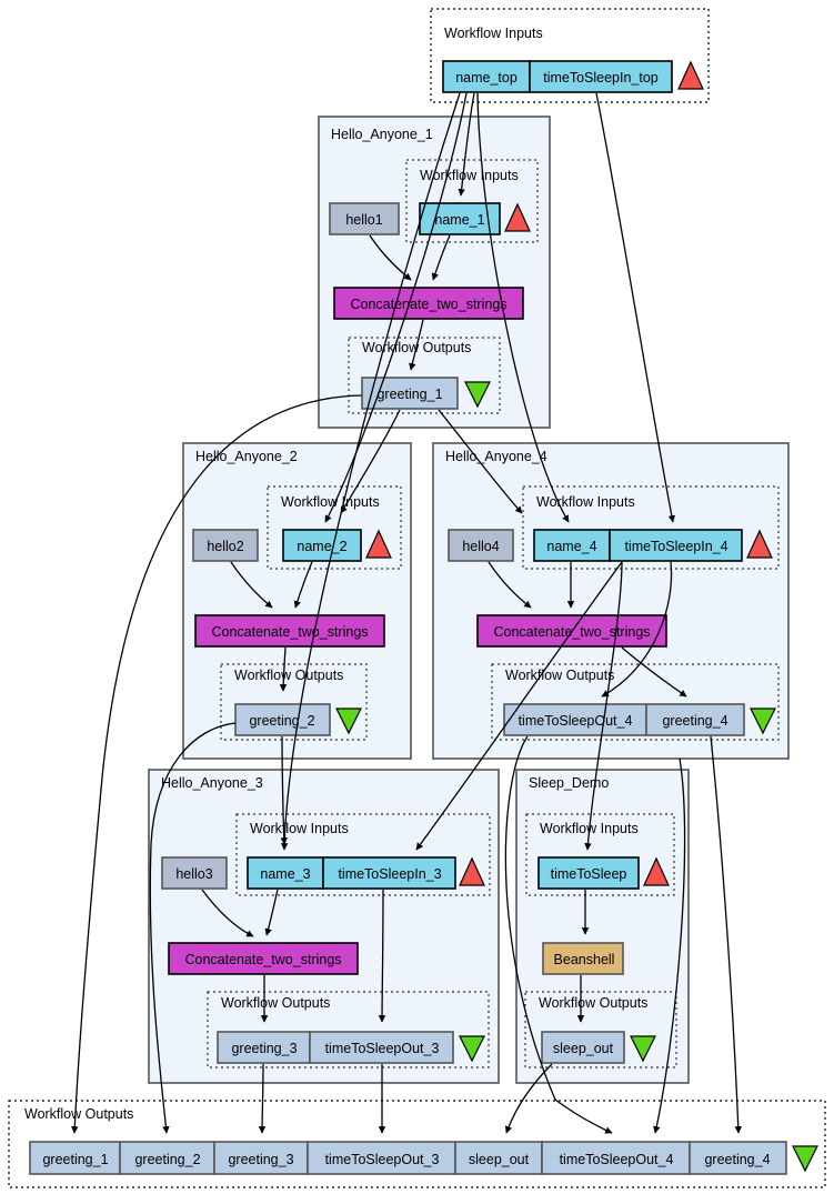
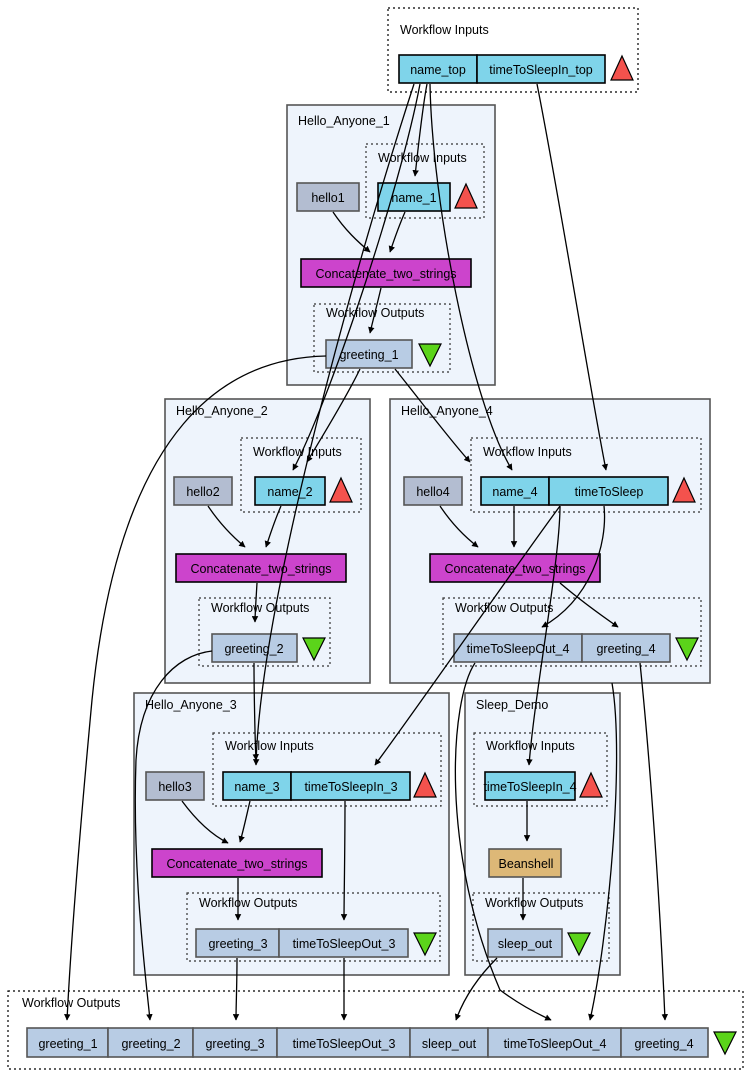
  Workflow Inputs
  name_top
  timeToSleepIn_top
  Hello_Anyone_1
  Workflwnputs
  hello1
  name_1
  Concatenate_two_strings
  Workflow Outputs
  greeting_1
  Hello_Anyone_2
  Workflownputs
  hello2
  name_2
  Concatenate_two_strings
  Workflow Outputs
  greeting_2
  Hello_Anyone_4
  Workflow Inputs
  hello4
  name_4
- timeToSleepIn_4
+ timeToSleep
  Concatenate_two_strings
  Workflow Outputs
  timeToSleepOut_4
  greeting_4
  Hello_Anyone_3
  Worklow Inputs
  hello3
  name_3
  timeToSleepIn_3
  Concatenate_two_strings
  Workflw Outputs
  greeting_3
  timeToSleepOut_3
  Sleep_Deo
  Workflow Inputs
- timeToSleep
+ timeToSleepIn_4
  Beanshell
  Workflow Outputs
  sleep_out
  Workflow Outputs
  greeting_1
  greeting_2
  greeting_3
  timeToSleepOut_3
  sleep_out
  timeToSleepOut_4
  greeting_4
